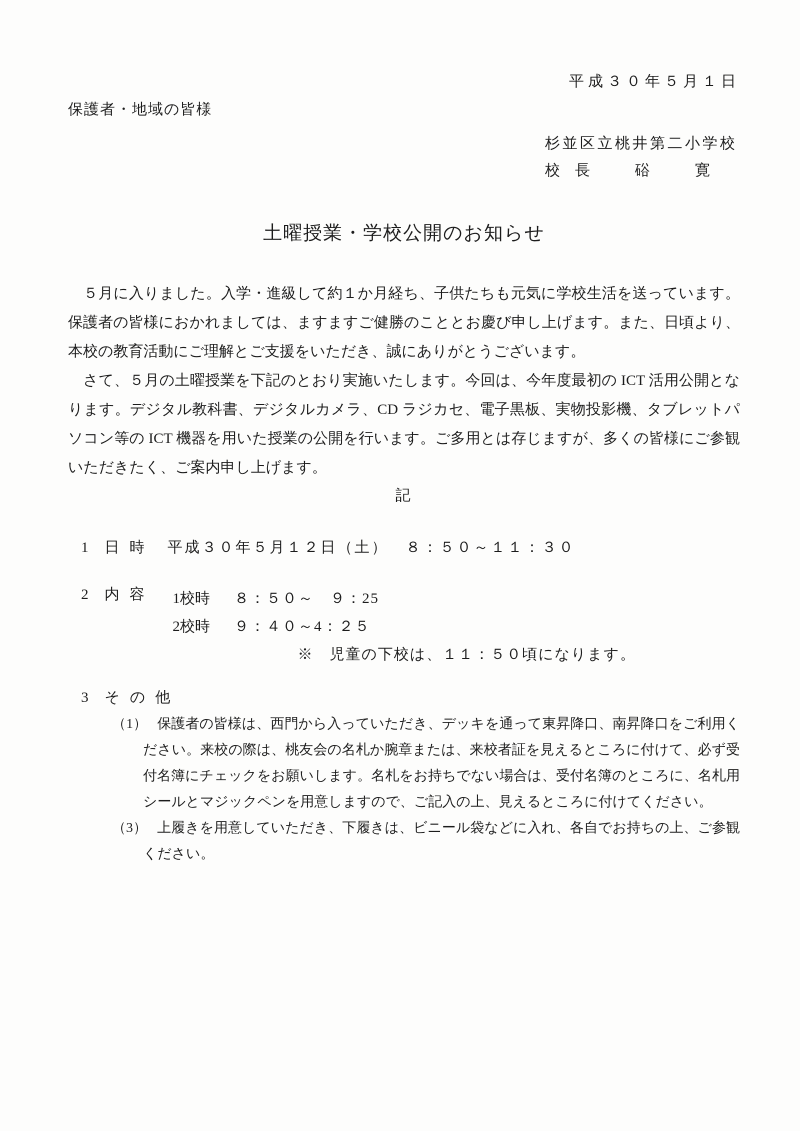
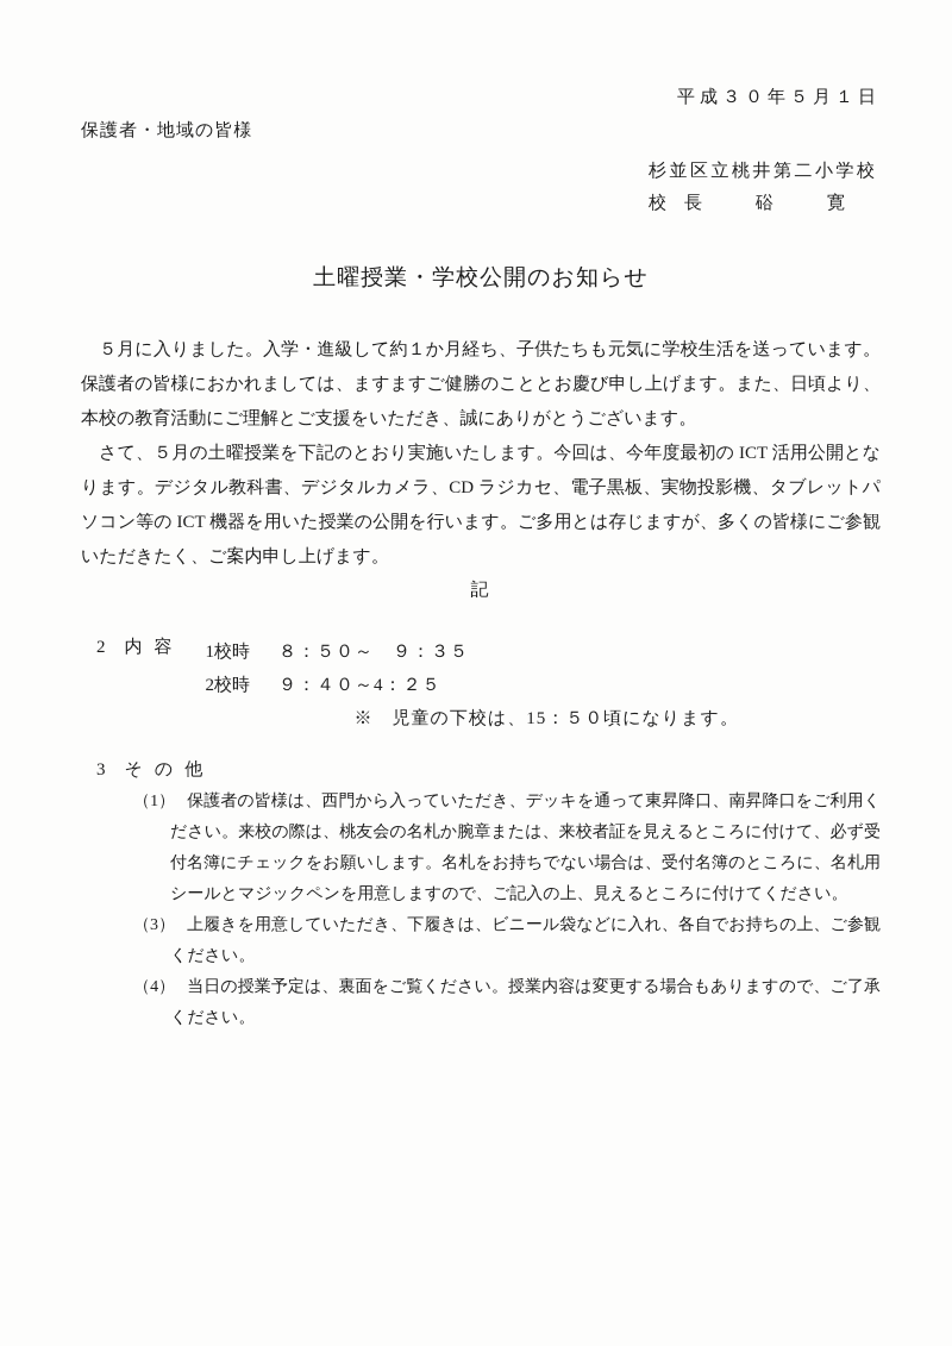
  平成３０年５月１日
  保護者・地域の皆様
  杉並区立桃井第二小学校
  校 長 硲 寛
  土曜授業・学校公開のお知らせ
  ５月に入りました。入学・進級して約１か月経ち、子供たちも元気に学校生活を送っています。保護者の皆様におかれましては、ますますご健勝のこととお慶び申し上げます。また、日頃より、本校の教育活動にご理解とご支援をいただき、誠にありがとうございます。
  さて、５月の土曜授業を下記のとおり実施いたします。今回は、今年度最初の ICT 活用公開となります。デジタル教科書、デジタルカメラ、CD ラジカセ、電子黒板、実物投影機、タブレットパソコン等の ICT 機器を用いた授業の公開を行います。ご多用とは存じますが、多くの皆様にご参観いただきたく、ご案内申し上げます。
  記
- 1
- 日時
- 平成３０年５月１２日（土） ８：５０～１１：３０
  2
  内容
- 1校時 ８：５０～ ９：25
+ 1校時 ８：５０～ ９：３５
  2校時 ９：４０～4：２５
- ※ 児童の下校は、１１：５０頃になります。
+ ※ 児童の下校は、15：５０頃になります。
  3
  その他
  （1） 保護者の皆様は、西門から入っていただき、デッキを通って東昇降口、南昇降口をご利用ください。来校の際は、桃友会の名札か腕章または、来校者証を見えるところに付けて、必ず受付名簿にチェックをお願いします。名札をお持ちでない場合は、受付名簿のところに、名札用シールとマジックペンを用意しますので、ご記入の上、見えるところに付けてください。
  （3） 上履きを用意していただき、下履きは、ビニール袋などに入れ、各自でお持ちの上、ご参観ください。
+ （4） 当日の授業予定は、裏面をご覧ください。授業内容は変更する場合もありますので、ご了承ください。
